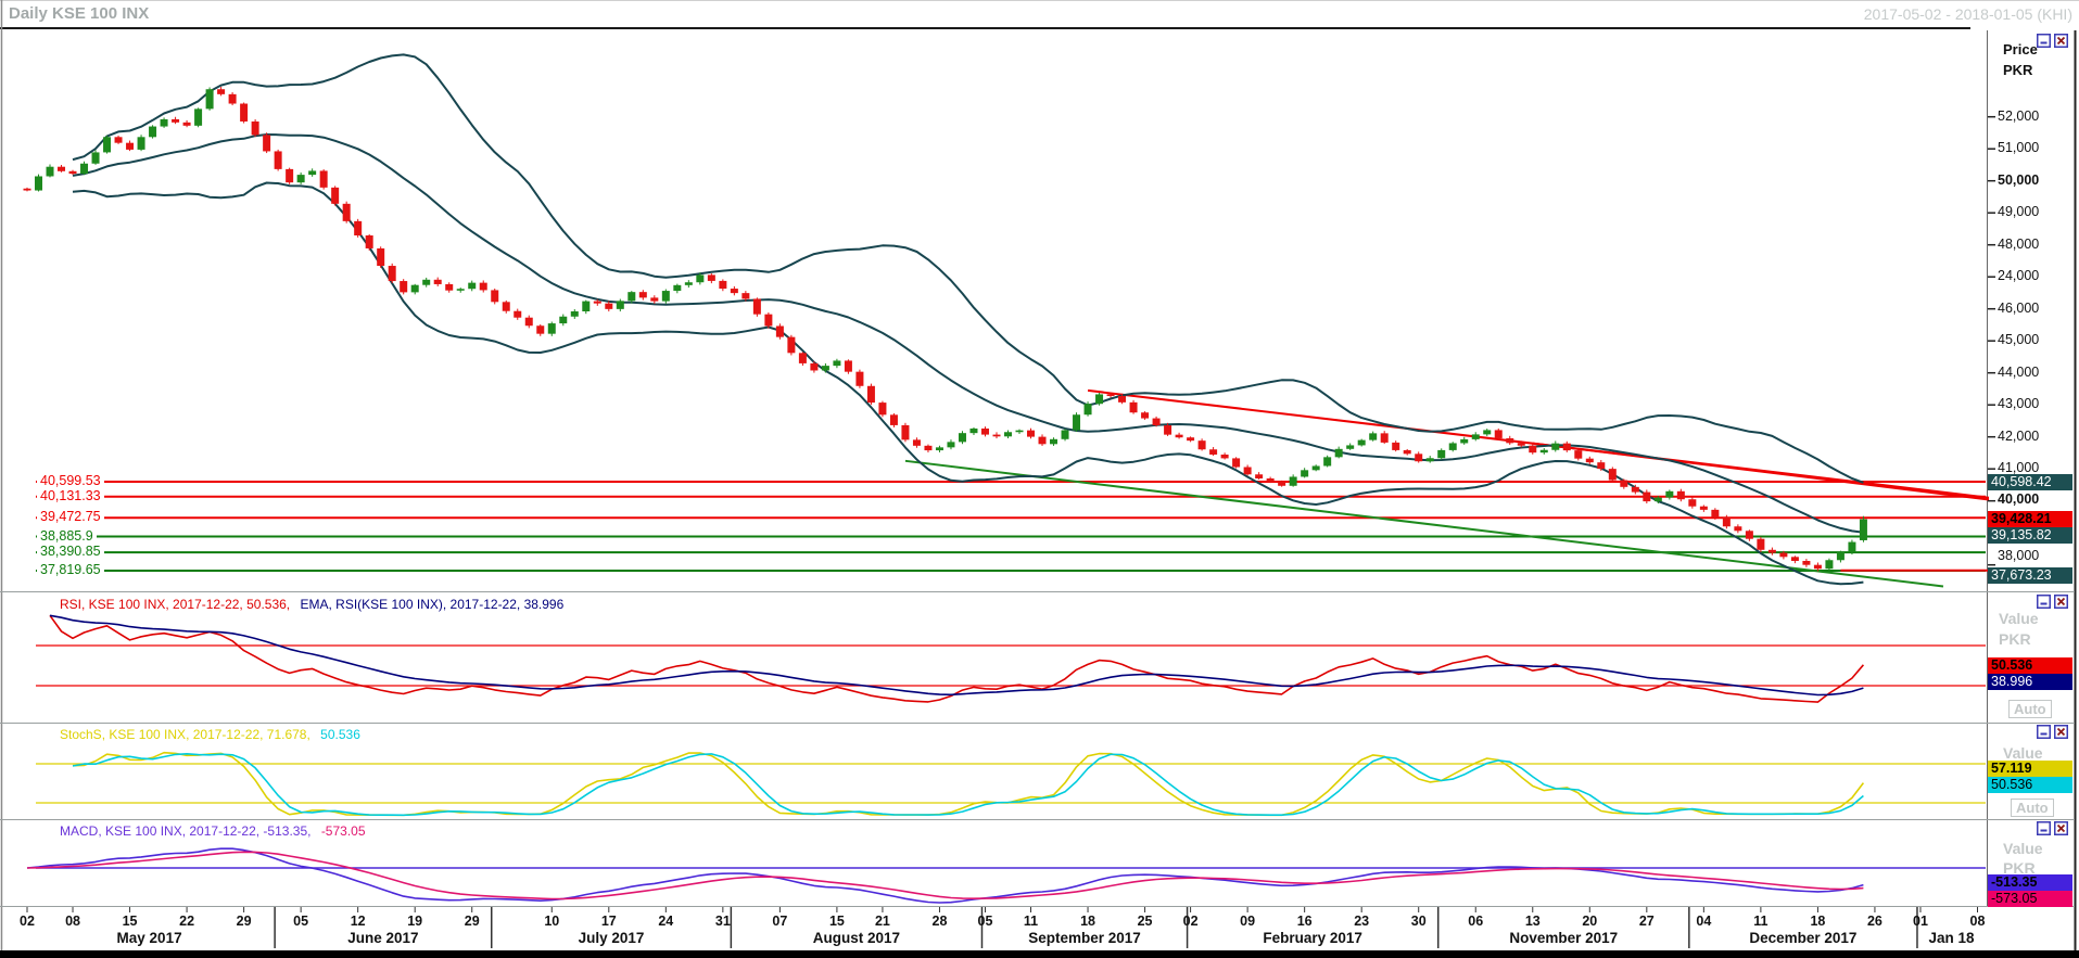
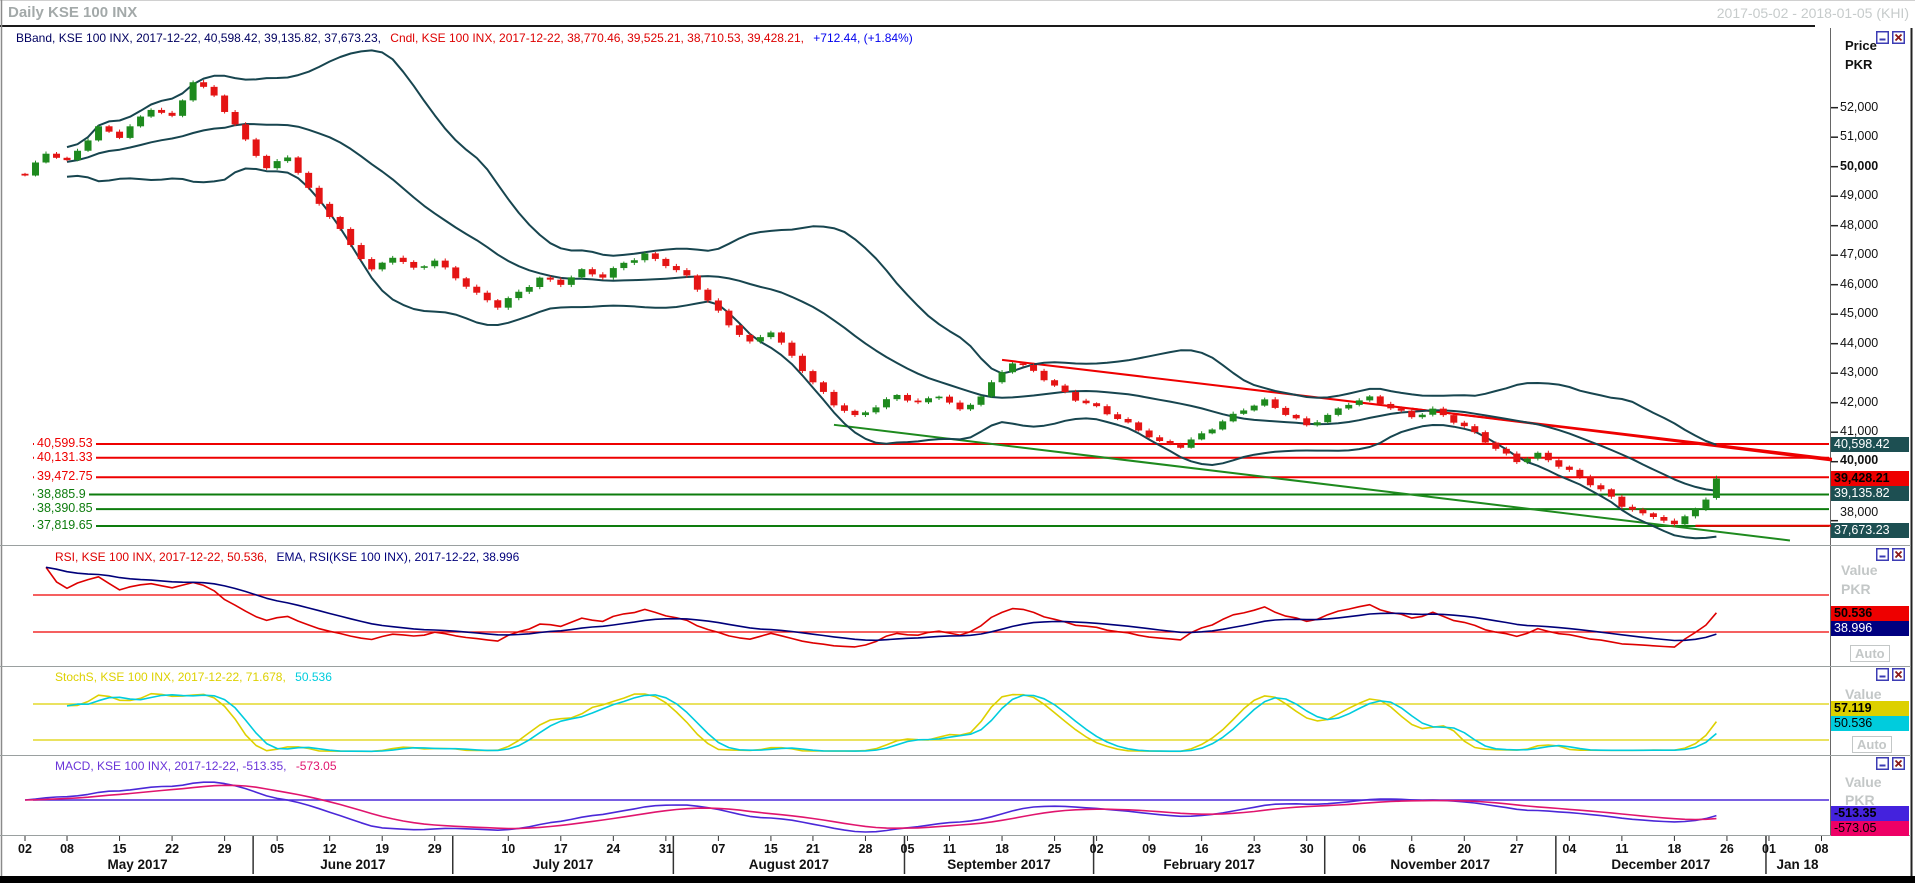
  Daily KSE 100 INX
  2017-05-02 - 2018-01-05 (KHI)
+ BBand, KSE 100 INX, 2017-12-22, 40,598.42, 39,135.82, 37,673.23, Cndl, KSE 100 INX, 2017-12-22, 38,770.46, 39,525.21, 38,710.53, 39,428.21, +712.44, (+1.84%)
  Price
  PKR
  RSI, KSE 100 INX, 2017-12-22, 50.536, EMA, RSI(KSE 100 INX), 2017-12-22, 38.996
  StochS, KSE 100 INX, 2017-12-22, 71.678, 50.536
  MACD, KSE 100 INX, 2017-12-22, -513.35, -573.05
  Value
  PKR
  Value
  Value
  PKR
  Auto
  Auto
  02
  08
  15
  22
  29
  May 2017
  05
  12
  19
  29
  June 2017
  10
  17
  24
  31
  July 2017
  07
  15
  21
  28
  August 2017
  05
  11
  18
  25
  September 2017
  02
  09
  16
  23
  30
  February 2017
  06
- 13
+ 6
  20
  27
  November 2017
  04
  11
  18
  26
  December 2017
  01
  08
  Jan 18
  52,000
  51,000
  50,000
  49,000
  48,000
- 24,000
+ 47,000
  46,000
  45,000
  44,000
  43,000
  42,000
  41,000
  40,598.42
  39,428.21
  39,135.82
  37,673.23
  40,000
  38,000
  50.536
  38.996
  57.119
  50.536
  -513.35
  -573.05
  40,599.53
  40,131.33
  39,472.75
  38,885.9
  38,390.85
  37,819.65
